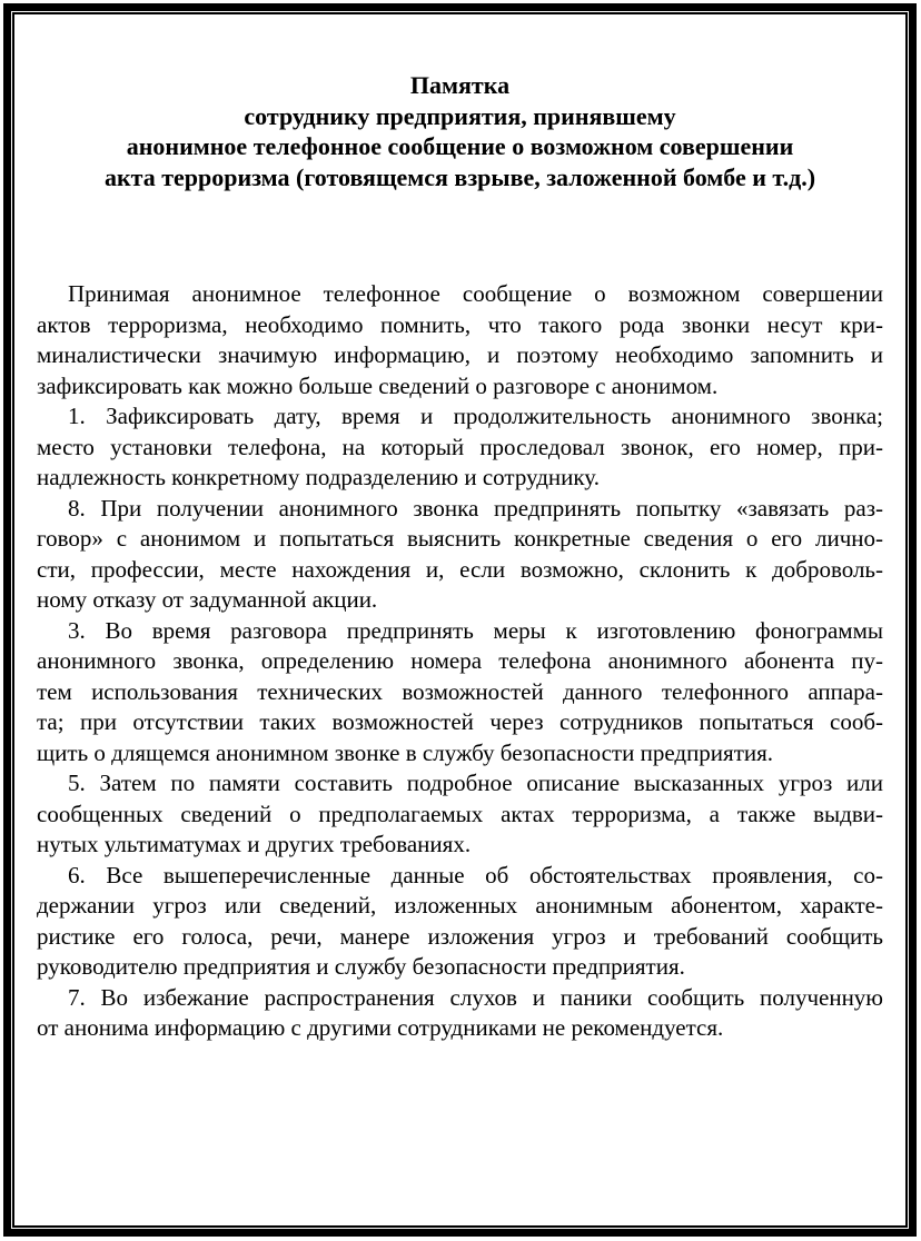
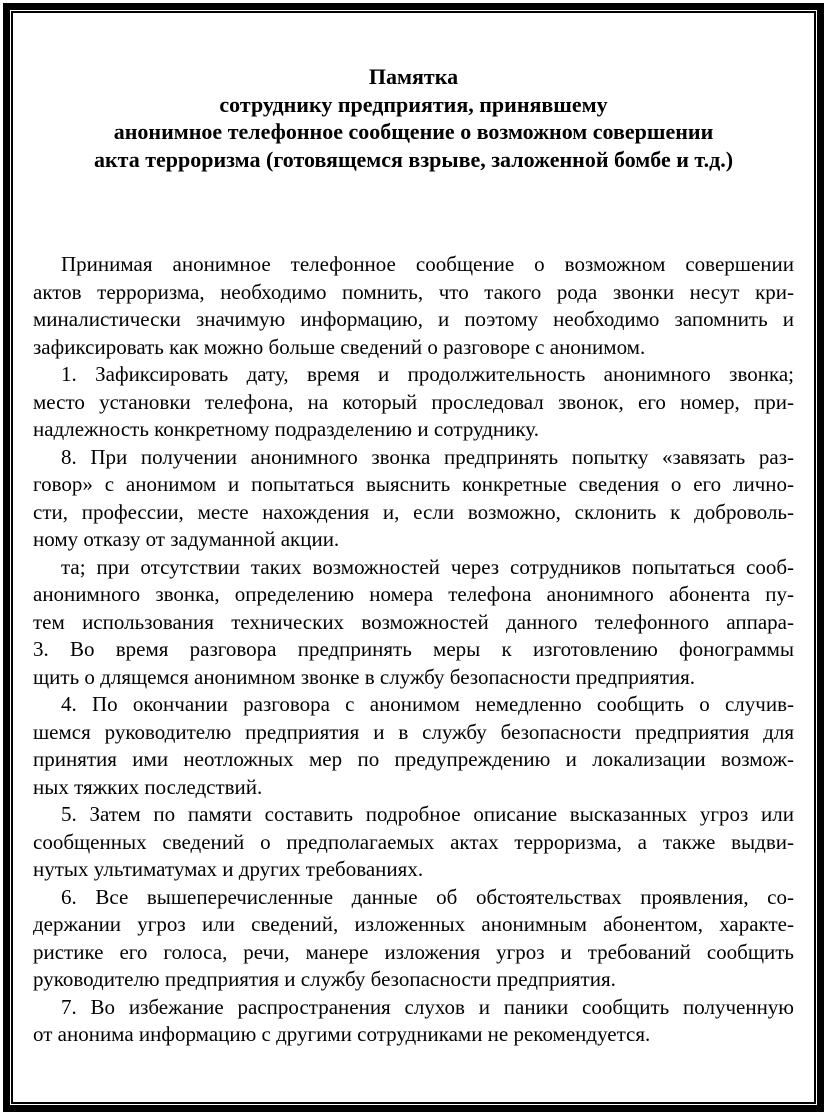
  Памятка
  сотруднику предприятия, принявшему
  анонимное телефонное сообщение о возможном совершении
  акта терроризма (готовящемся взрыве, заложенной бомбе и т.д.)
  Принимая анонимное телефонное сообщение о возможном совершении
  актов терроризма, необходимо помнить, что такого рода звонки несут кри-
  миналистически значимую информацию, и поэтому необходимо запомнить и
  зафиксировать как можно больше сведений о разговоре с анонимом.
  1. Зафиксировать дату, время и продолжительность анонимного звонка;
  место установки телефона, на который проследовал звонок, его номер, при-
  надлежность конкретному подразделению и сотруднику.
  8. При получении анонимного звонка предпринять попытку «завязать раз-
  говор» с анонимом и попытаться выяснить конкретные сведения о его лично-
  сти, профессии, месте нахождения и, если возможно, склонить к доброволь-
  ному отказу от задуманной акции.
- 3. Во время разговора предпринять меры к изготовлению фонограммы
+ та; при отсутствии таких возможностей через сотрудников попытаться сооб-
  анонимного звонка, определению номера телефона анонимного абонента пу-
  тем использования технических возможностей данного телефонного аппара-
- та; при отсутствии таких возможностей через сотрудников попытаться сооб-
+ 3. Во время разговора предпринять меры к изготовлению фонограммы
  щить о длящемся анонимном звонке в службу безопасности предприятия.
+ 4. По окончании разговора с анонимом немедленно сообщить о случив-
+ шемся руководителю предприятия и в службу безопасности предприятия для
+ принятия ими неотложных мер по предупреждению и локализации возмож-
+ ных тяжких последствий.
  5. Затем по памяти составить подробное описание высказанных угроз или
  сообщенных сведений о предполагаемых актах терроризма, а также выдви-
  нутых ультиматумах и других требованиях.
  6. Все вышеперечисленные данные об обстоятельствах проявления, со-
  держании угроз или сведений, изложенных анонимным абонентом, характе-
  ристике его голоса, речи, манере изложения угроз и требований сообщить
  руководителю предприятия и службу безопасности предприятия.
  7. Во избежание распространения слухов и паники сообщить полученную
  от анонима информацию с другими сотрудниками не рекомендуется.
